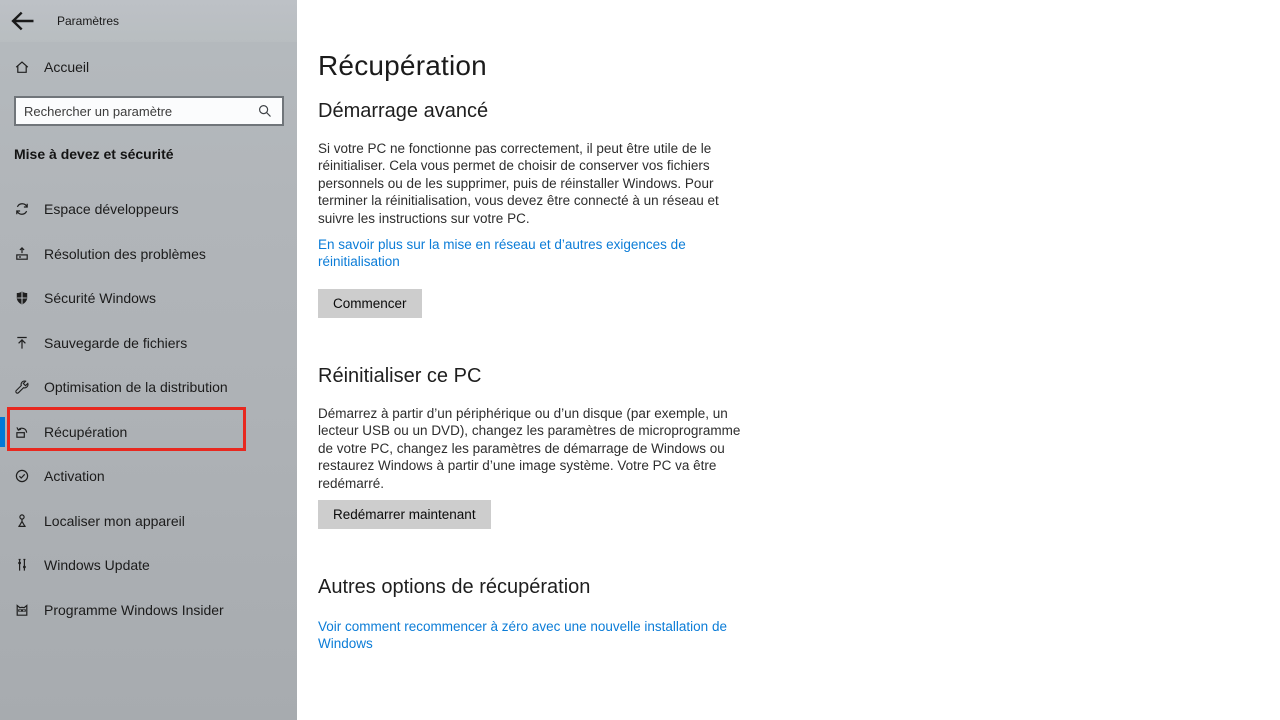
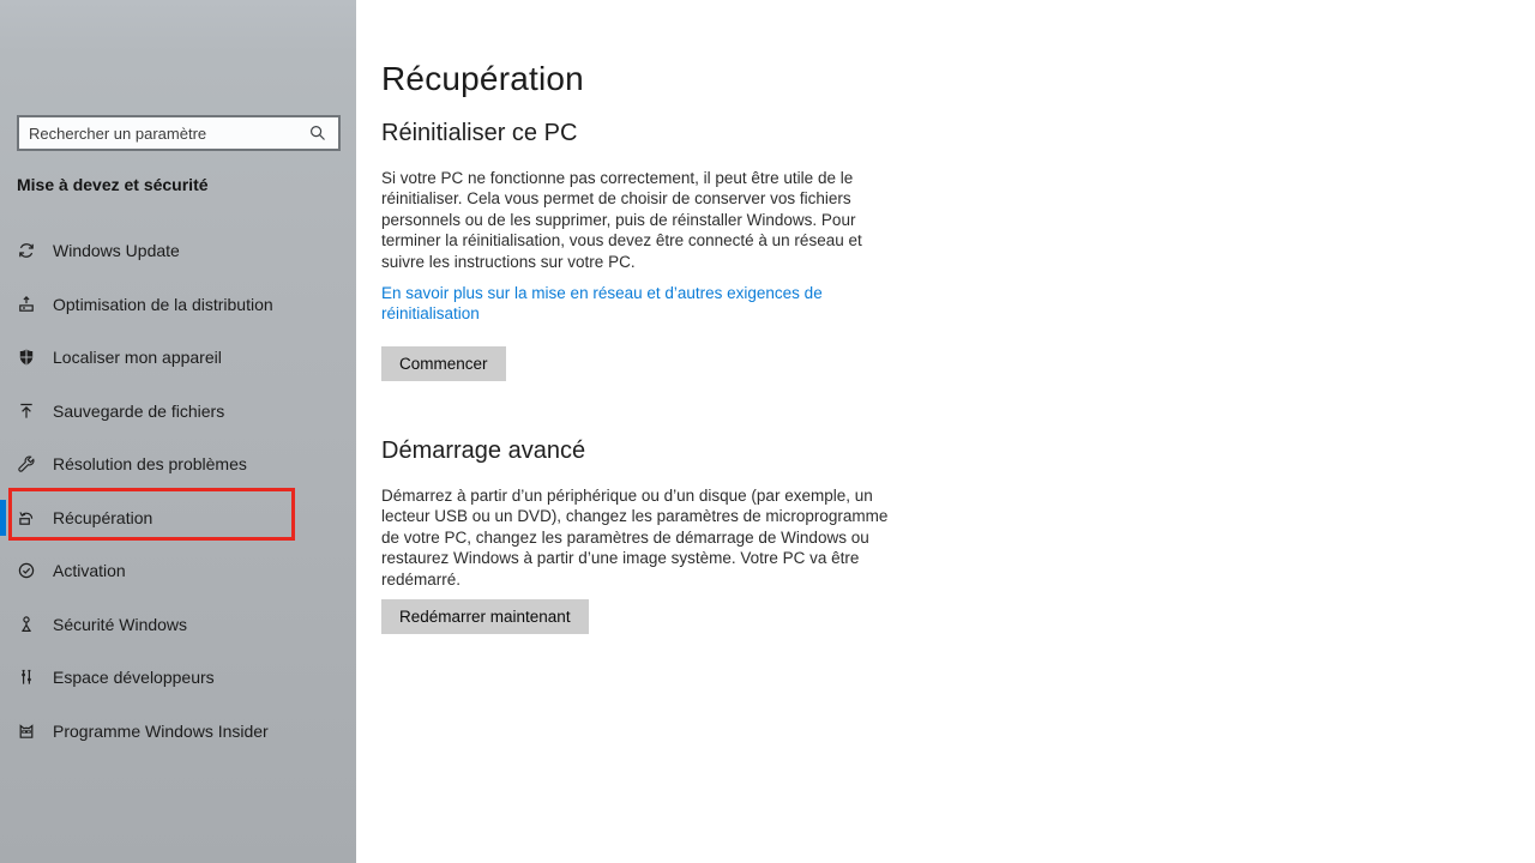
- Paramètres
- Accueil
  Rechercher un paramètre
  Mise à devez et sécurité
- Espace développeurs
+ Windows Update
- Résolution des problèmes
+ Optimisation de la distribution
- Sécurité Windows
+ Localiser mon appareil
  Sauvegarde de fichiers
- Optimisation de la distribution
+ Résolution des problèmes
  Récupération
  Activation
- Localiser mon appareil
+ Sécurité Windows
- Windows Update
+ Espace développeurs
  Programme Windows Insider
  Récupération
- Démarrage avancé
+ Réinitialiser ce PC
  Si votre PC ne fonctionne pas correctement, il peut être utile de le
  réinitialiser. Cela vous permet de choisir de conserver vos fichiers
  personnels ou de les supprimer, puis de réinstaller Windows. Pour
  terminer la réinitialisation, vous devez être connecté à un réseau et
  suivre les instructions sur votre PC.
  En savoir plus sur la mise en réseau et d’autres exigences de
  réinitialisation
  Commencer
- Réinitialiser ce PC
+ Démarrage avancé
  Démarrez à partir d’un périphérique ou d’un disque (par exemple, un
  lecteur USB ou un DVD), changez les paramètres de microprogramme
  de votre PC, changez les paramètres de démarrage de Windows ou
  restaurez Windows à partir d’une image système. Votre PC va être
  redémarré.
  Redémarrer maintenant
- Autres options de récupération
- Voir comment recommencer à zéro avec une nouvelle installation de
- Windows
